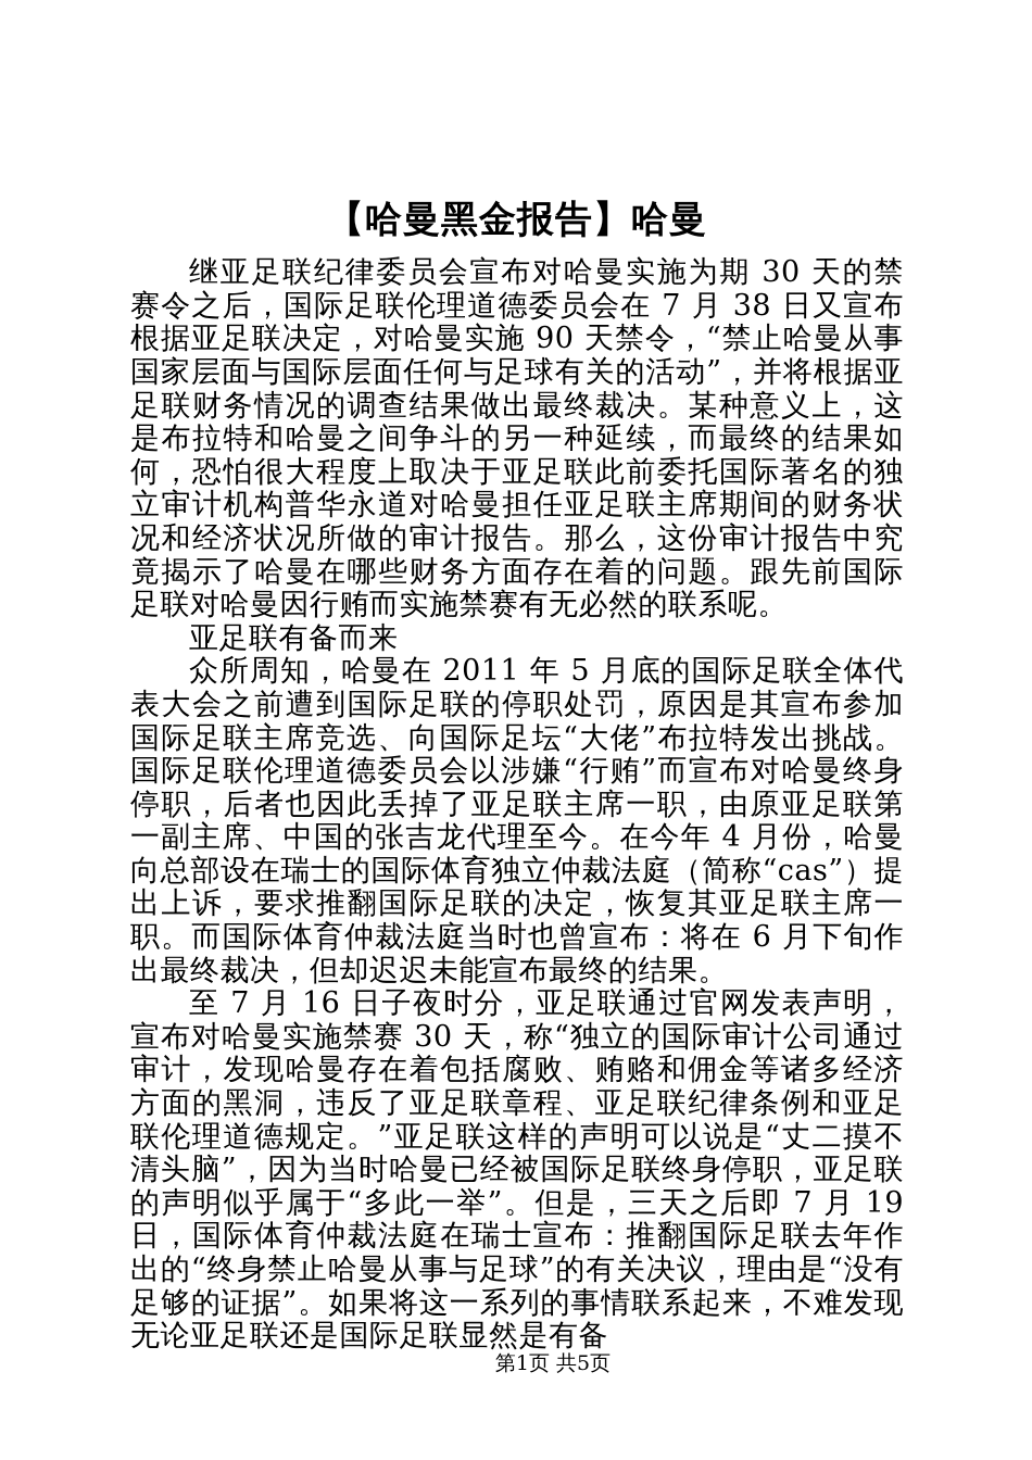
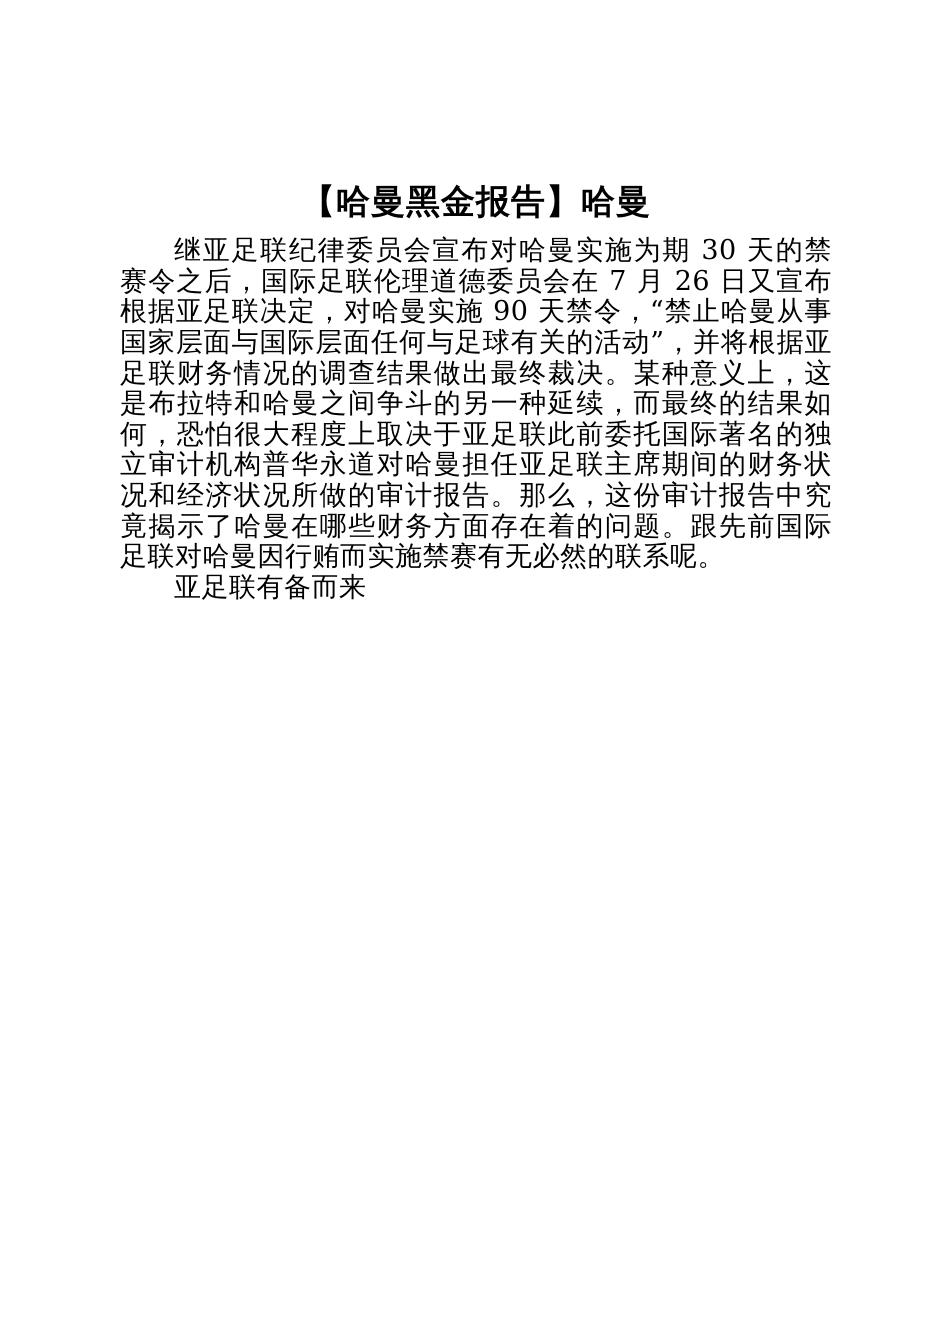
  【哈曼黑金报告】哈曼
- 继亚足联纪律委员会宣布对哈曼实施为期 30 天的禁赛令之后，国际足联伦理道德委员会在 7 月 38 日又宣布根据亚足联决定，对哈曼实施 90 天禁令，“禁止哈曼从事国家层面与国际层面任何与足球有关的活动”，并将根据亚足联财务情况的调查结果做出最终裁决。某种意义上，这是布拉特和哈曼之间争斗的另一种延续，而最终的结果如何，恐怕很大程度上取决于亚足联此前委托国际著名的独立审计机构普华永道对哈曼担任亚足联主席期间的财务状况和经济状况所做的审计报告。那么，这份审计报告中究竟揭示了哈曼在哪些财务方面存在着的问题。跟先前国际足联对哈曼因行贿而实施禁赛有无必然的联系呢。
+ 继亚足联纪律委员会宣布对哈曼实施为期 30 天的禁赛令之后，国际足联伦理道德委员会在 7 月 26 日又宣布根据亚足联决定，对哈曼实施 90 天禁令，“禁止哈曼从事国家层面与国际层面任何与足球有关的活动”，并将根据亚足联财务情况的调查结果做出最终裁决。某种意义上，这是布拉特和哈曼之间争斗的另一种延续，而最终的结果如何，恐怕很大程度上取决于亚足联此前委托国际著名的独立审计机构普华永道对哈曼担任亚足联主席期间的财务状况和经济状况所做的审计报告。那么，这份审计报告中究竟揭示了哈曼在哪些财务方面存在着的问题。跟先前国际足联对哈曼因行贿而实施禁赛有无必然的联系呢。
  亚足联有备而来
- 众所周知，哈曼在 2011 年 5 月底的国际足联全体代表大会之前遭到国际足联的停职处罚，原因是其宣布参加国际足联主席竞选、向国际足坛“大佬”布拉特发出挑战。国际足联伦理道德委员会以涉嫌“行贿”而宣布对哈曼终身停职，后者也因此丢掉了亚足联主席一职，由原亚足联第一副主席、中国的张吉龙代理至今。在今年 4 月份，哈曼向总部设在瑞士的国际体育独立仲裁法庭（简称“cas”）提出上诉，要求推翻国际足联的决定，恢复其亚足联主席一职。而国际体育仲裁法庭当时也曾宣布：将在 6 月下旬作出最终裁决，但却迟迟未能宣布最终的结果。
- 至 7 月 16 日子夜时分，亚足联通过官网发表声明，宣布对哈曼实施禁赛 30 天，称“独立的国际审计公司通过审计，发现哈曼存在着包括腐败、贿赂和佣金等诸多经济方面的黑洞，违反了亚足联章程、亚足联纪律条例和亚足联伦理道德规定。”亚足联这样的声明可以说是“丈二摸不清头脑”，因为当时哈曼已经被国际足联终身停职，亚足联的声明似乎属于“多此一举”。但是，三天之后即 7 月 19 日，国际体育仲裁法庭在瑞士宣布：推翻国际足联去年作出的“终身禁止哈曼从事与足球”的有关决议，理由是“没有足够的证据”。如果将这一系列的事情联系起来，不难发现无论亚足联还是国际足联显然是有备
- 第1页 共5页
